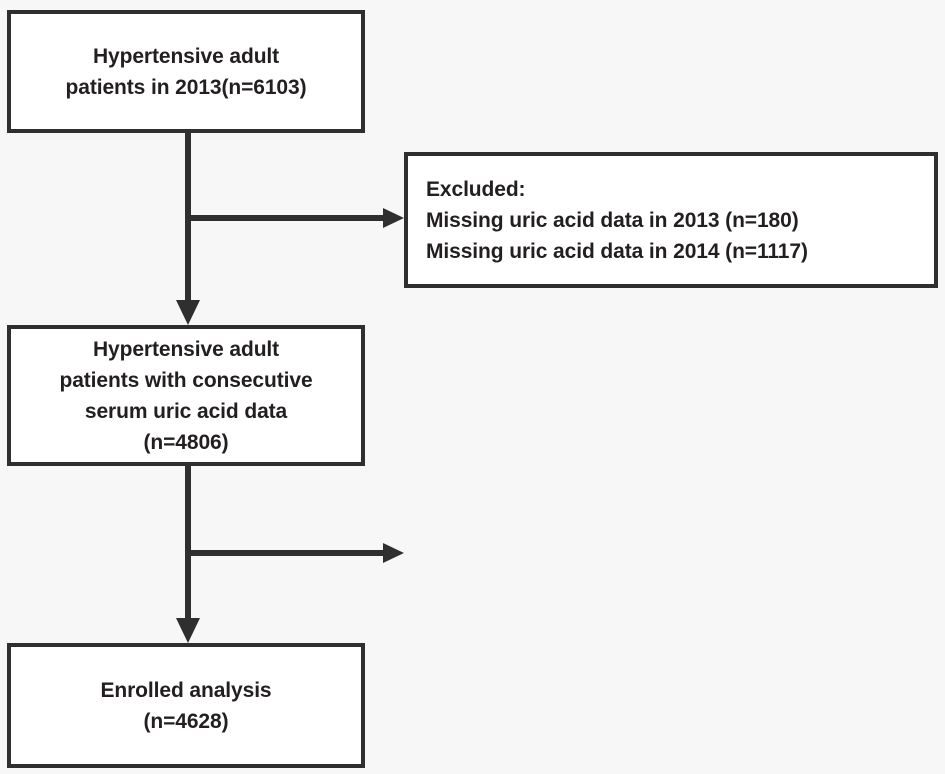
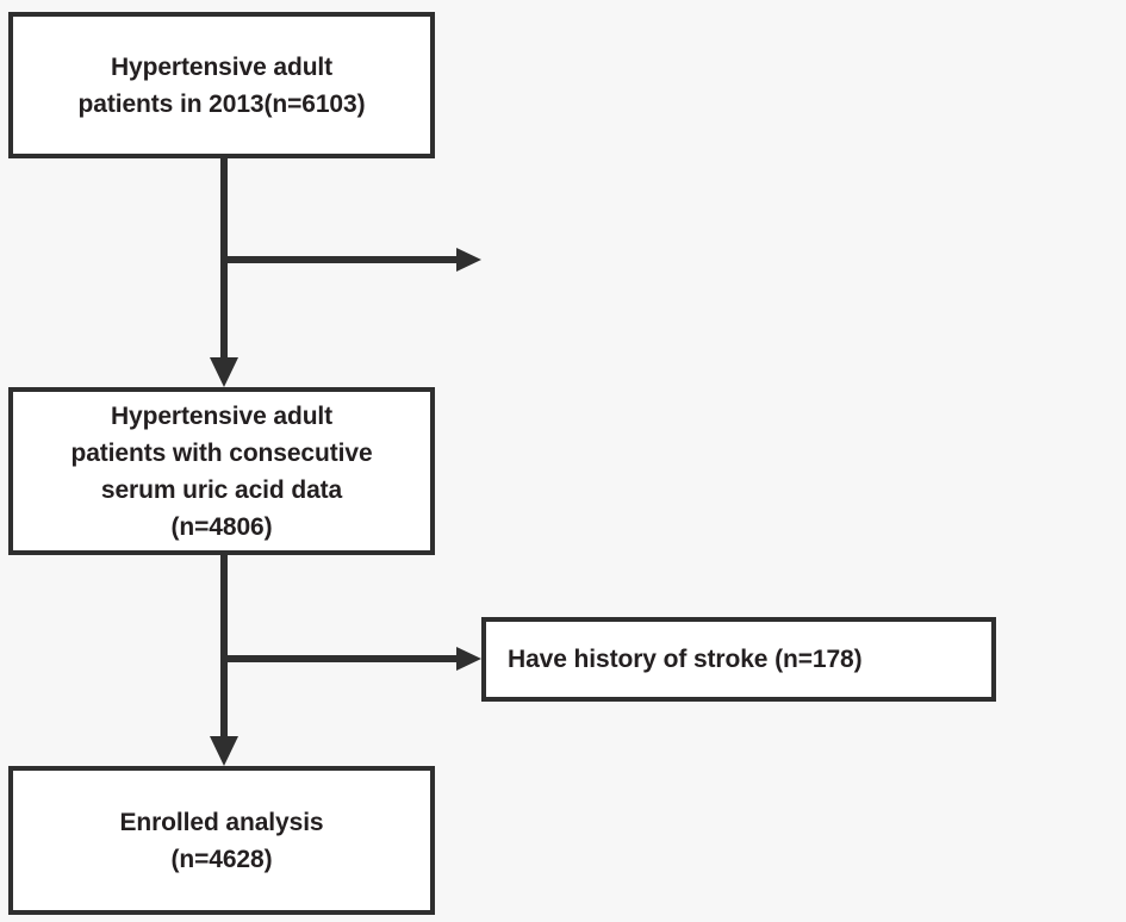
  Hypertensive adult
  patients in 2013(n=6103)
- Excluded:
- Missing uric acid data in 2013 (n=180)
- Missing uric acid data in 2014 (n=1117)
  Hypertensive adult
  patients with consecutive
  serum uric acid data
  (n=4806)
+ Have history of stroke (n=178)
  Enrolled analysis
  (n=4628)
